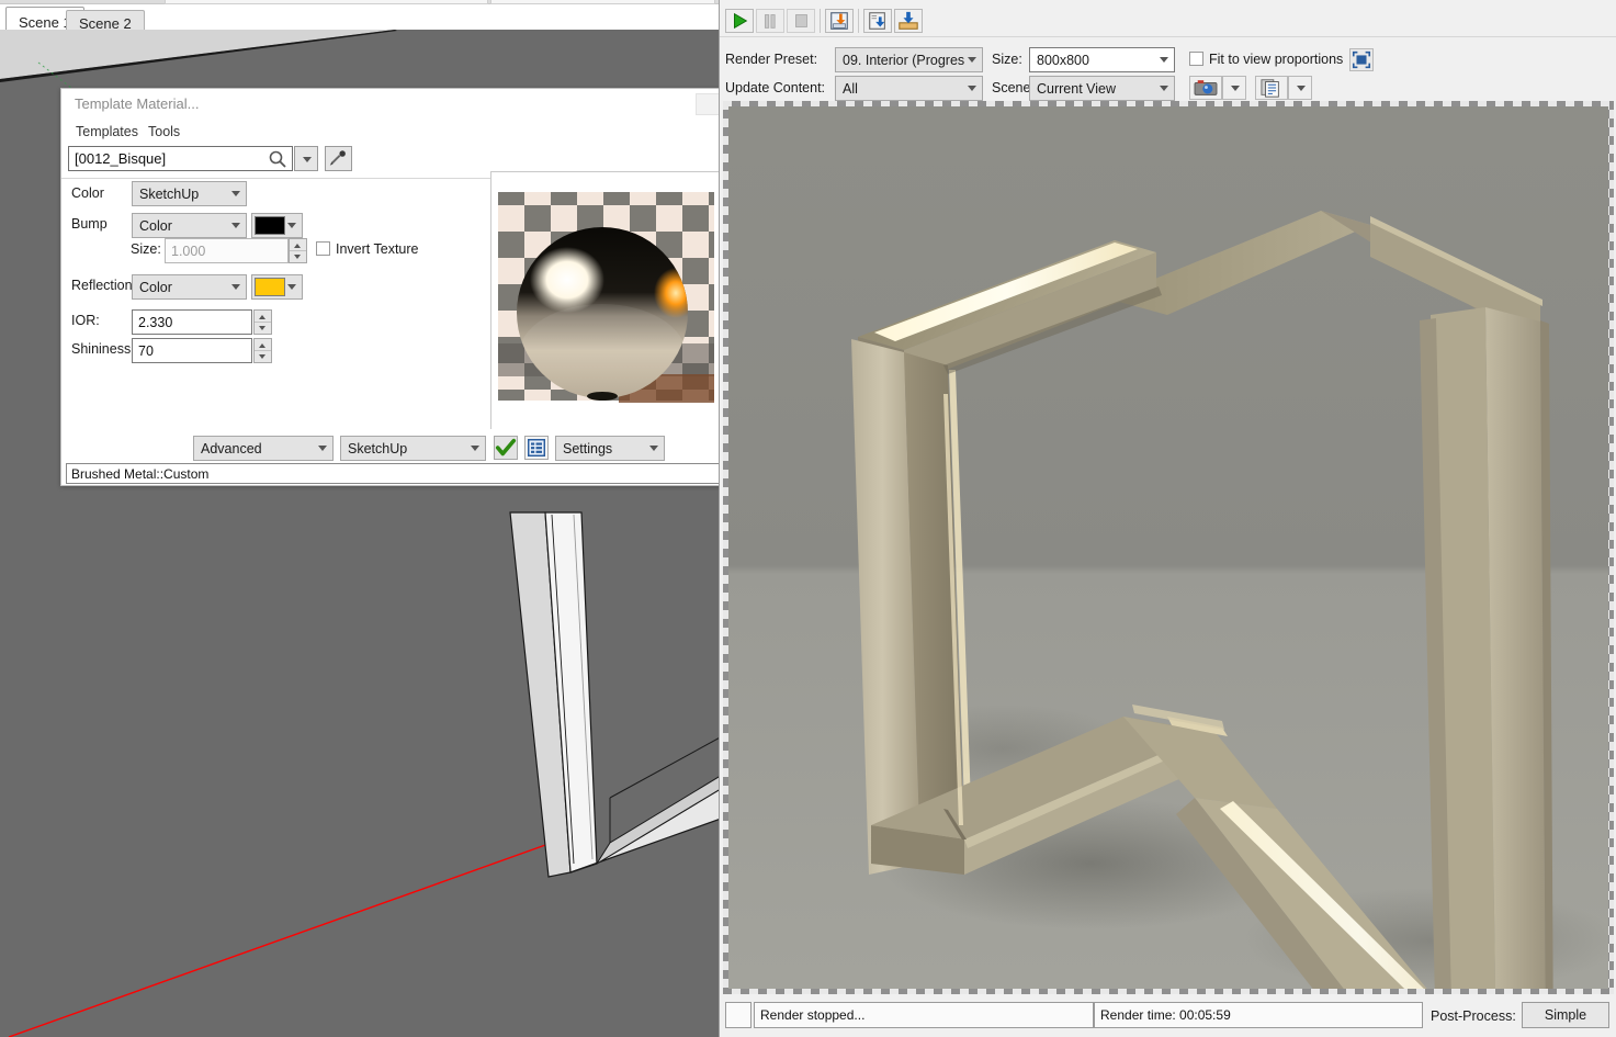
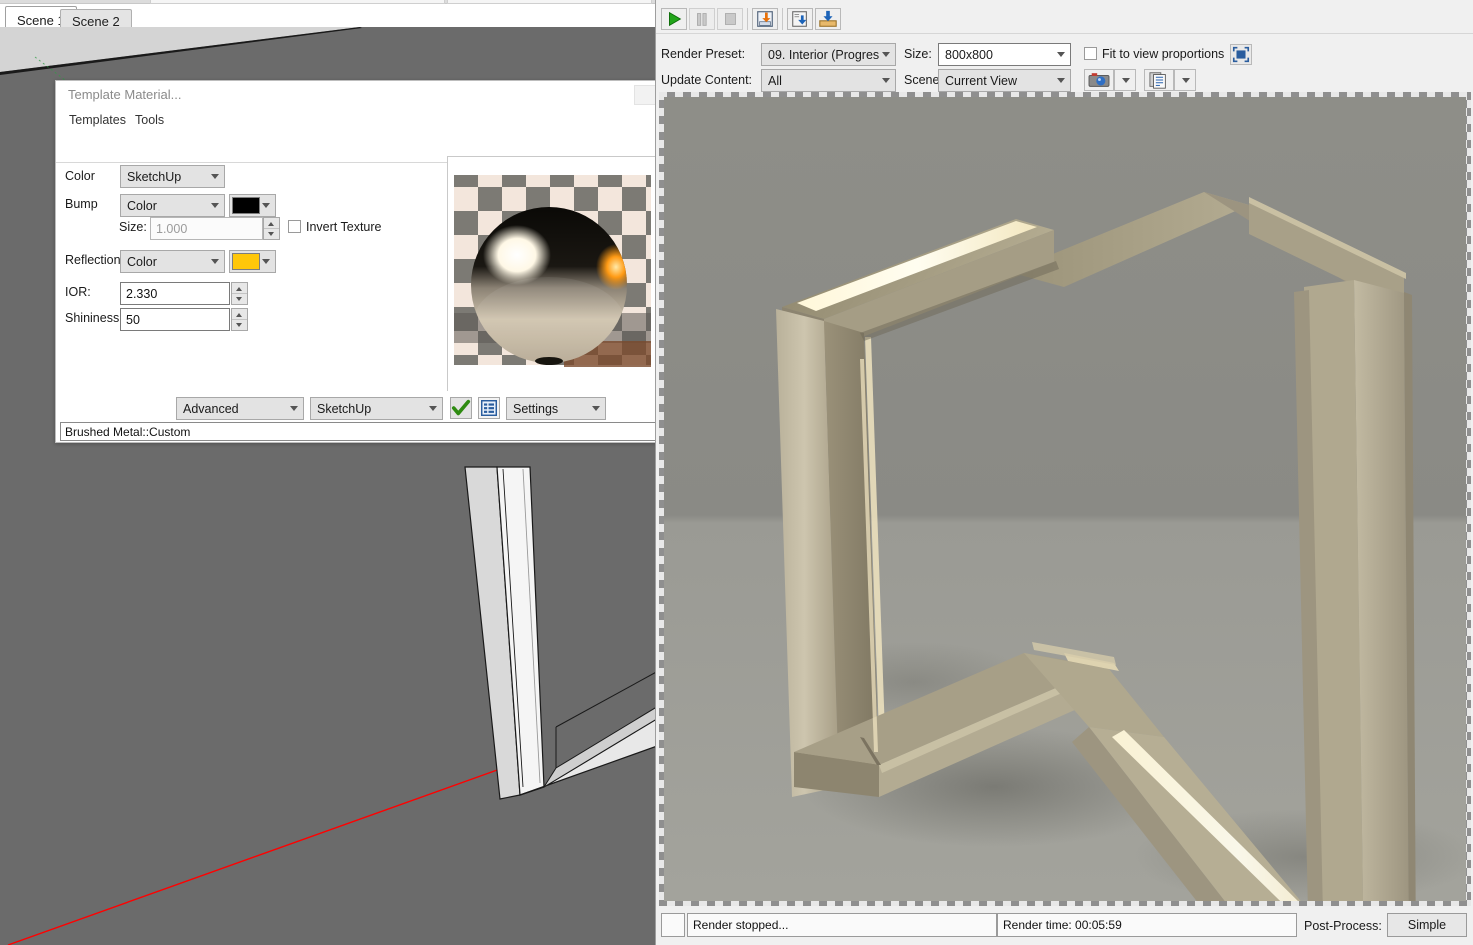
  Scene
  Scene 2
  Template Material...
  Templates
  Tools
- [0012_Bisque]
  Color
  SketchUp
  Bump
  Color
  Size:
  1.000
  Invert Texture
  Reflection
  Color
  IOR:
  2.330
  Shininess
- 70
+ 50
  Advanced
  SketchUp
  Settings
  Brushed Metal::Custom
  Render Preset:
  09. Interior (Progres
  Update Content:
  All
  Size:
  800x800
  Scene
  Current View
  Fit to view proportions
  Render stopped...
  Render time: 00:05:59
  Post-Process:
  Simple
